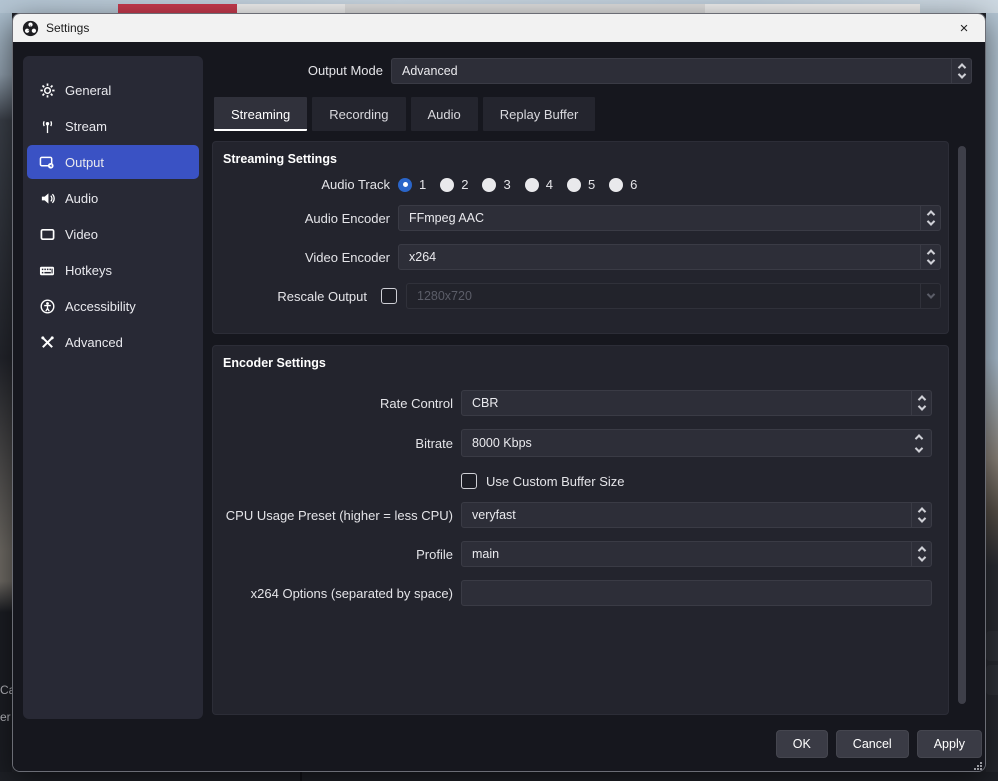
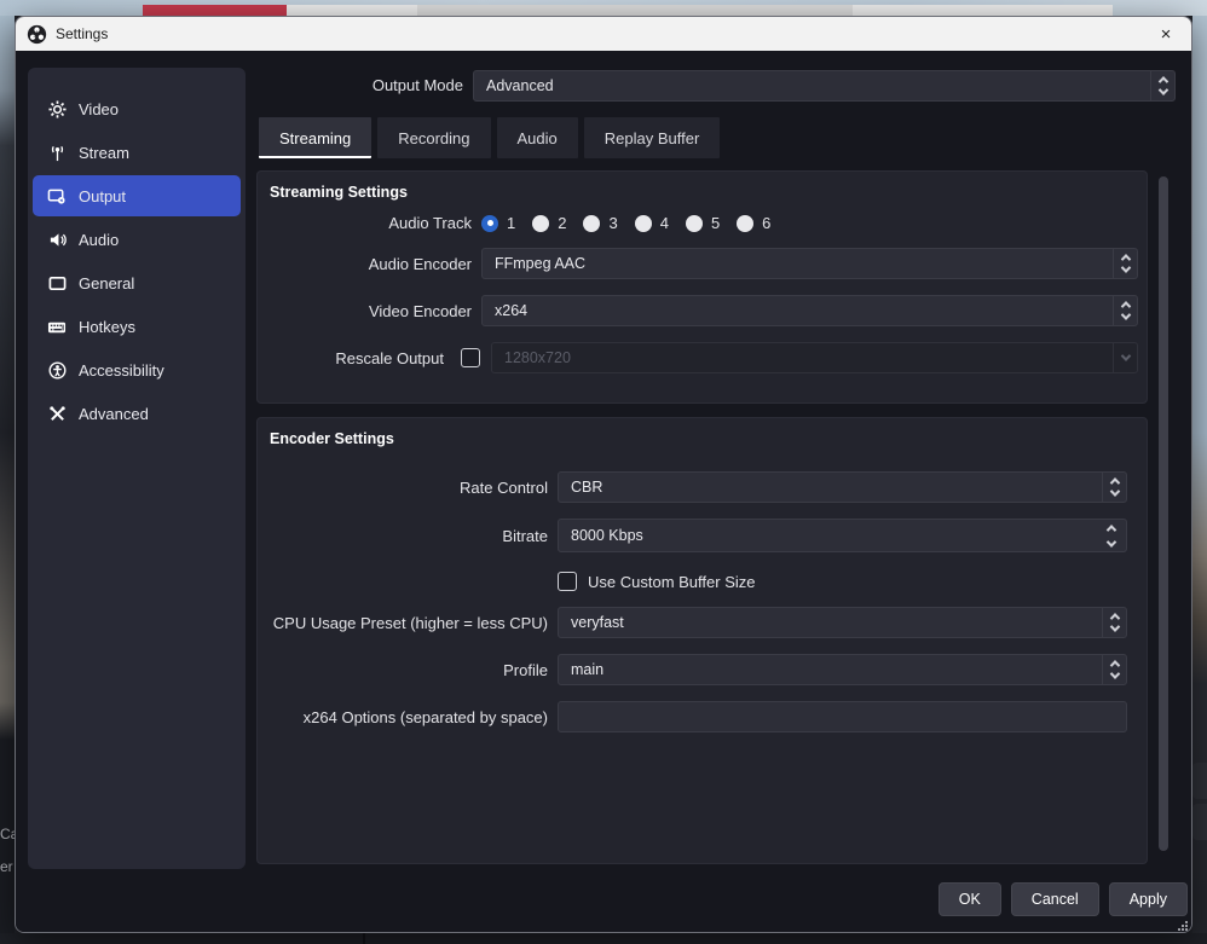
  er
  Settings
  ×
- General
+ Video
  Stream
  Output
  Audio
- Video
+ General
  Hotkeys
  Accessibility
  Advanced
  Output Mode
  Advanced
  Streaming
  Recording
  Audio
  Replay Buffer
  Streaming Settings
  Audio Track
  1
  2
  3
  4
  5
  6
  Audio Encoder
  FFmpeg AAC
  Video Encoder
  x264
  Rescale Output
  1280x720
  Encoder Settings
  Rate Control
  CBR
  Bitrate
  8000 Kbps
  Use Custom Buffer Size
  CPU Usage Preset (higher = less CPU)
  veryfast
  Profile
  main
  x264 Options (separated by space)
  OK
  Cancel
  Apply
